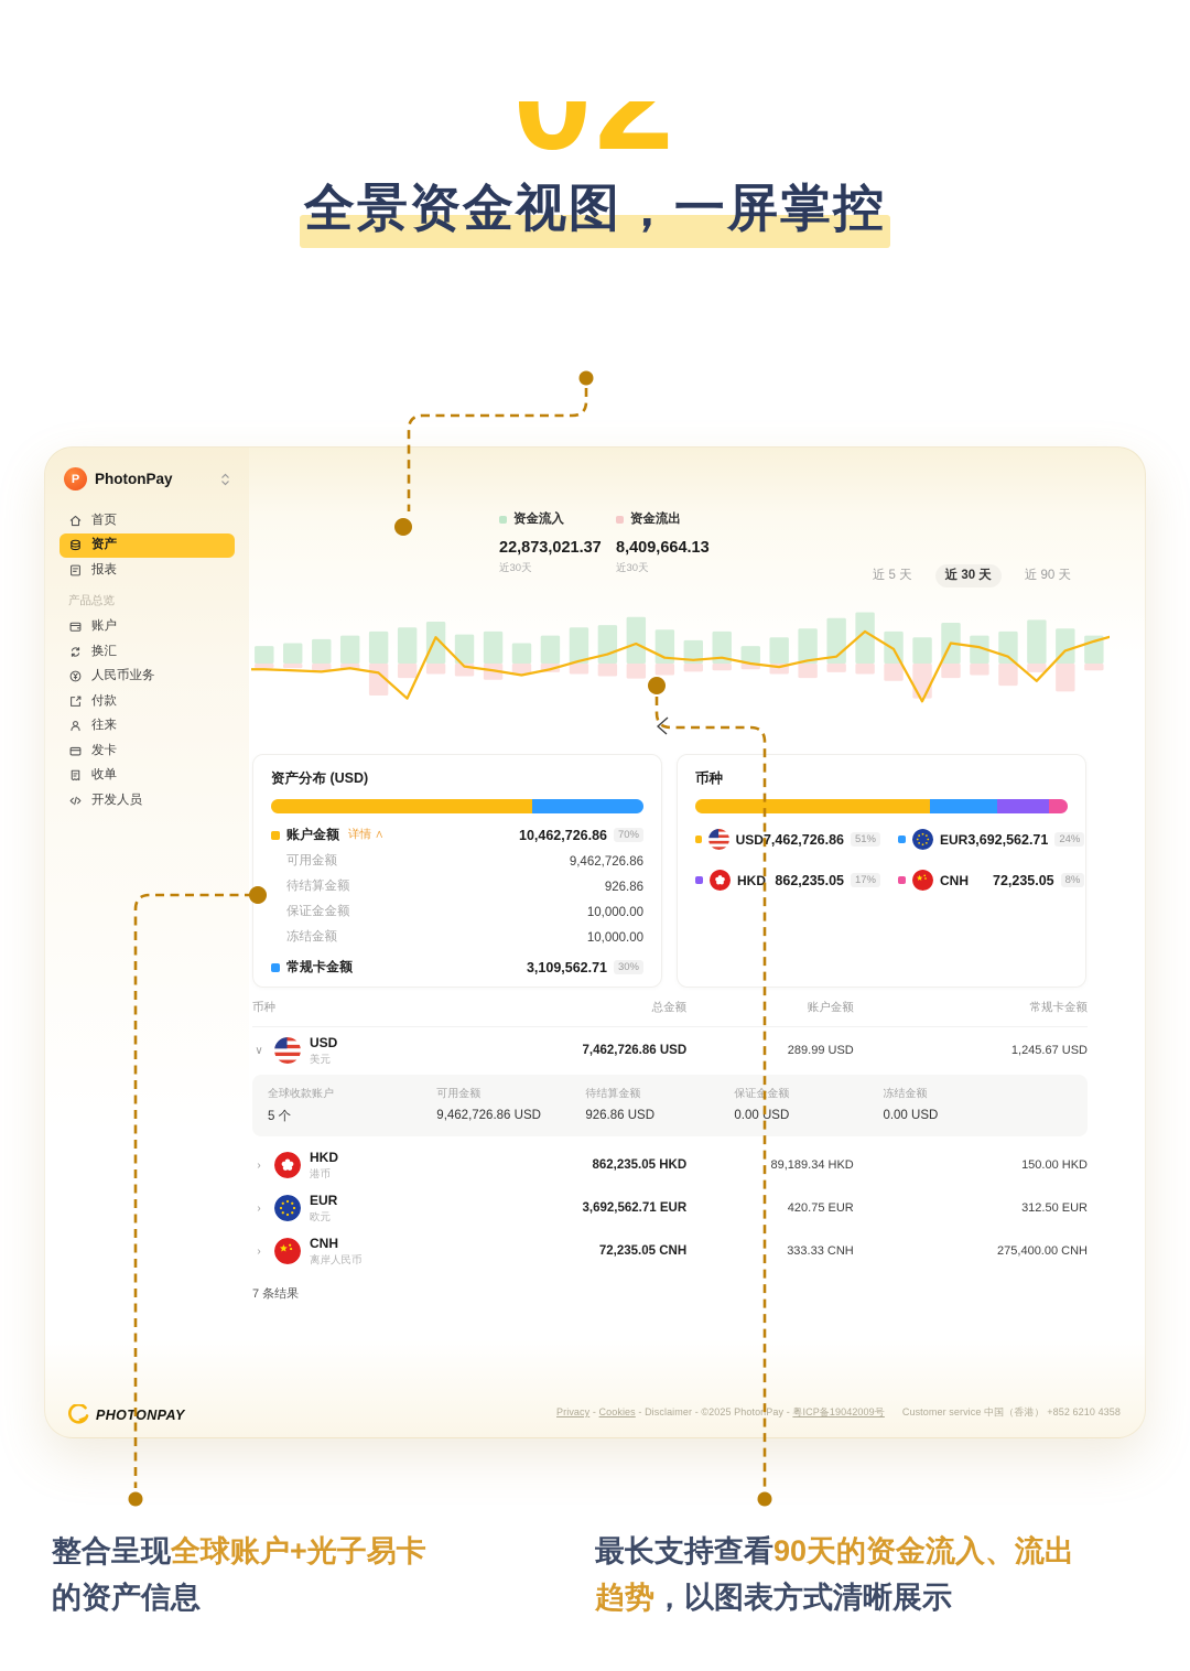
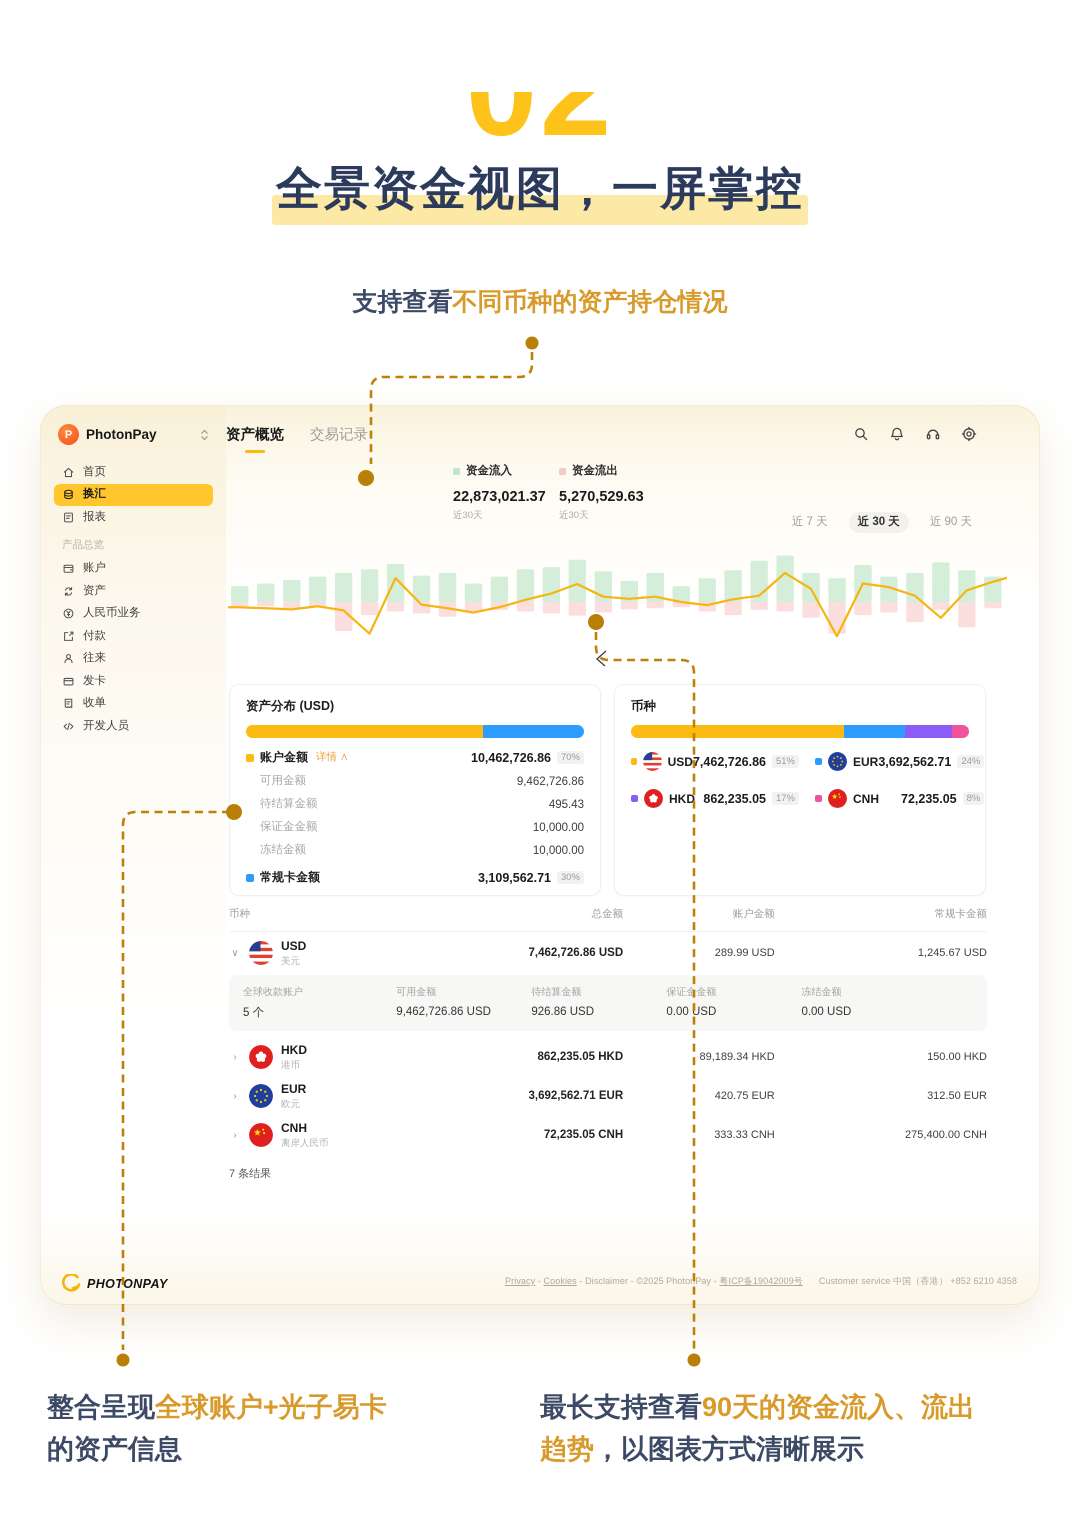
  02
  全景资金视图，一屏掌控
+ 支持查看不同币种的资产持仓情况
  P
  PhotonPay
  首页
- 资产
+ 换汇
  报表
  产品总览
  账户
- 换汇
+ 资产
  人民币业务
  付款
  往来
  发卡
  收单
  开发人员
+ 资产概览
+ 交易记录
  资金流入
  22,873,021.37
  近30天
  资金流出
- 8,409,664.13
+ 5,270,529.63
  近30天
- 近 5 天
+ 近 7 天
  近 30 天
  近 90 天
  资产分布 (USD)
  账户金额
  详情 ∧
  10,462,726.86
  70%
  可用金额
  9,462,726.86
  待结算金额
- 926.86
+ 495.43
  保证金金额
  10,000.00
  冻结金额
  10,000.00
  常规卡金额
  3,109,562.71
  30%
  币种
  USD
  7,462,726.86
  51%
  EUR
  3,692,562.71
  24%
  HKD
  862,235.05
  17%
  CNH
  72,235.05
  8%
  币种
  总金额
  账户金额
  常规卡金额
  ∨
  USD
  美元
  7,462,726.86 USD
  289.99 USD
  1,245.67 USD
  全球收款账户
  5 个
  可用金额
  9,462,726.86 USD
  待结算金额
  926.86 USD
  保证金金额
  0.00 USD
  冻结金额
  0.00 USD
  ›
  HKD
  港币
  862,235.05 HKD
  89,189.34 HKD
  150.00 HKD
  ›
  EUR
  欧元
  3,692,562.71 EUR
  420.75 EUR
  312.50 EUR
  ›
  CNH
  离岸人民币
  72,235.05 CNH
  333.33 CNH
  275,400.00 CNH
  7 条结果
  PHOTONPAY
  Privacy - Cookies - Disclaimer - ©2025 PhotoPay - 粤ICP备19042009号 Customer service 中国（香港） +852 6210 4358
  整合呈现全球账户+光子易卡
  的资产信息
  最长支持查看90天的资金流入、流出
  趋势，以图表方式清晰展示
